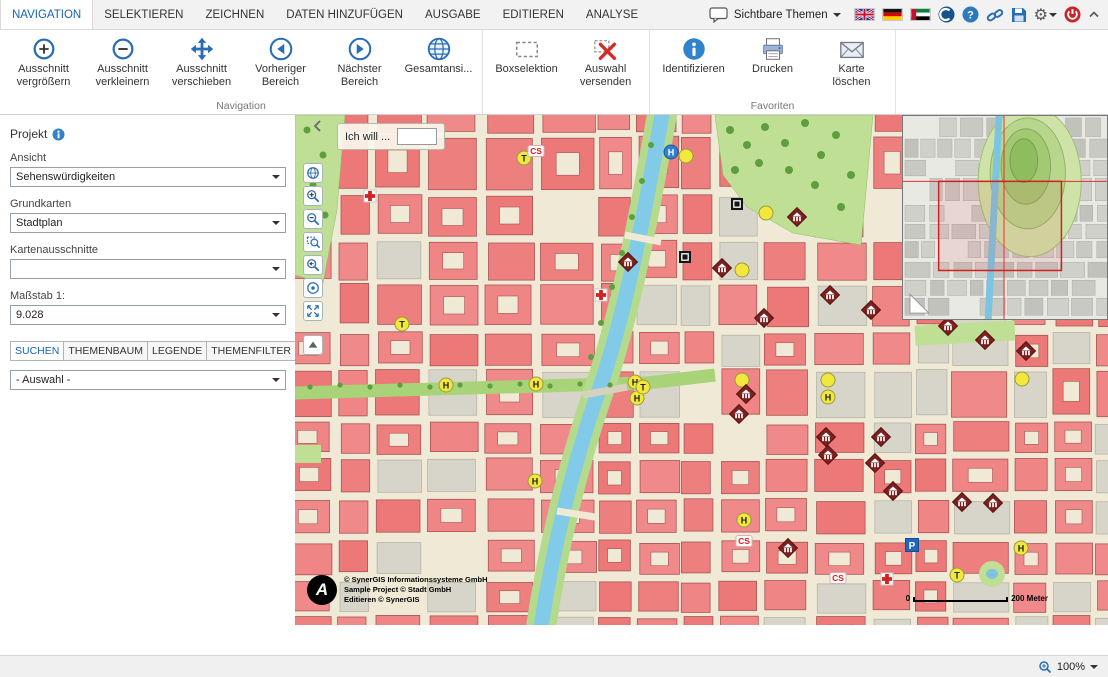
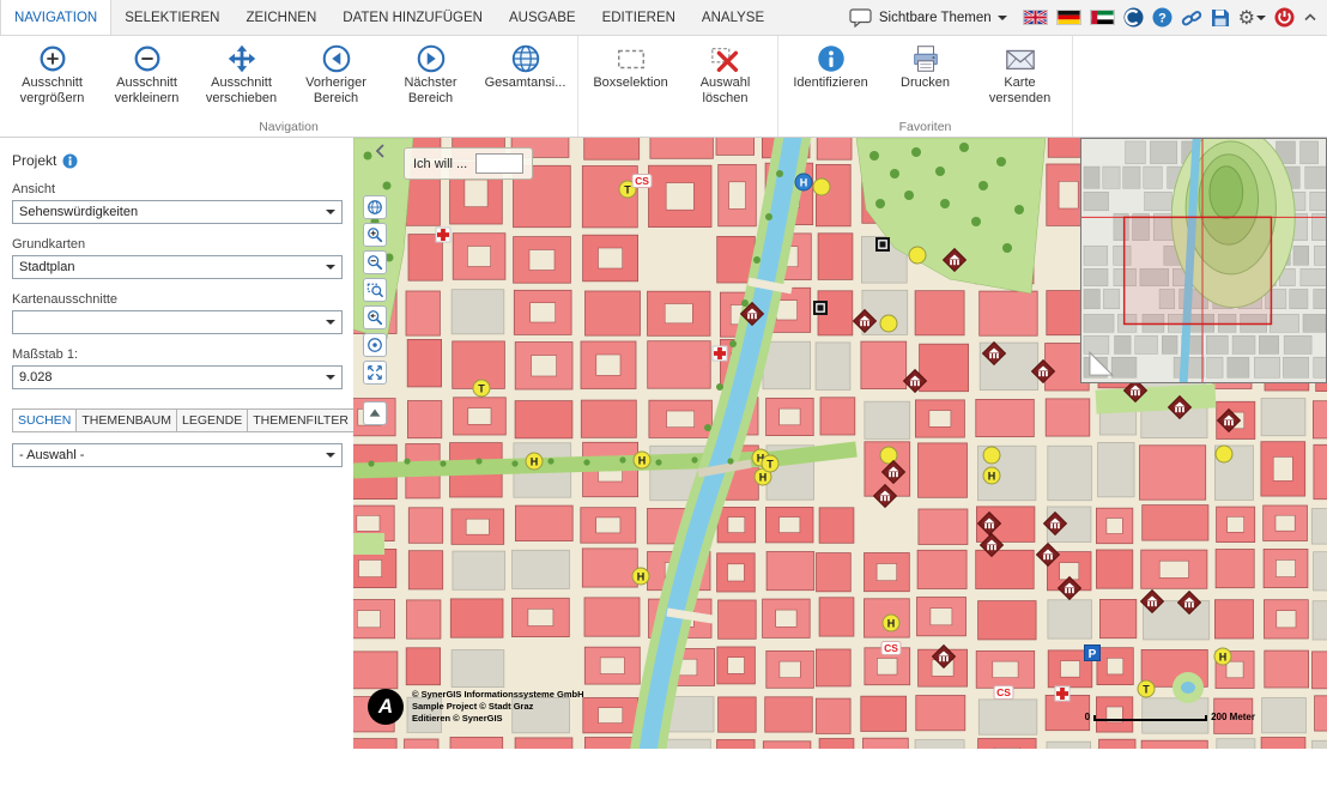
  NAVIGATION
  SELEKTIEREN
  ZEICHNEN
  DATEN HINZUFÜGEN
  AUSGABE
  EDITIEREN
  ANALYSE
  Sichtbare Themen
  ?
  ⚙
  Ausschnitt
  vergrößern
  Ausschnitt
  verkleinern
  Ausschnitt
  verschieben
  Vorheriger
  Bereich
  Nächster
  Bereich
  Gesamtansi...
  Navigation
  Boxselektion
  Auswahl
- versenden
+ löschen
  Identifizieren
  Drucken
  Karte
- löschen
+ versenden
  Favoriten
  Projekt
  Ansicht
  Sehenswürdigkeiten
  Grundkarten
  Stadtplan
  Kartenausschnitte
  Maßstab 1:
  9.028
  SUCHEN
  THEMENBAUM
  LEGENDE
  THEMENFILTER
  - Auswahl -
  T
  CS
  H
  T
  H
  H
  H
  H
  T
  H
  H
  H
  CS
  P
  H
  T
  CS
  Ich will ...
  A
  © SynerGIS Informationssysteme GmbH
- Sample Project © Stadt GmbH
+ Sample Project © Stadt Graz
  Editieren © SynerGIS
  0
  200 Meter
- 100%
